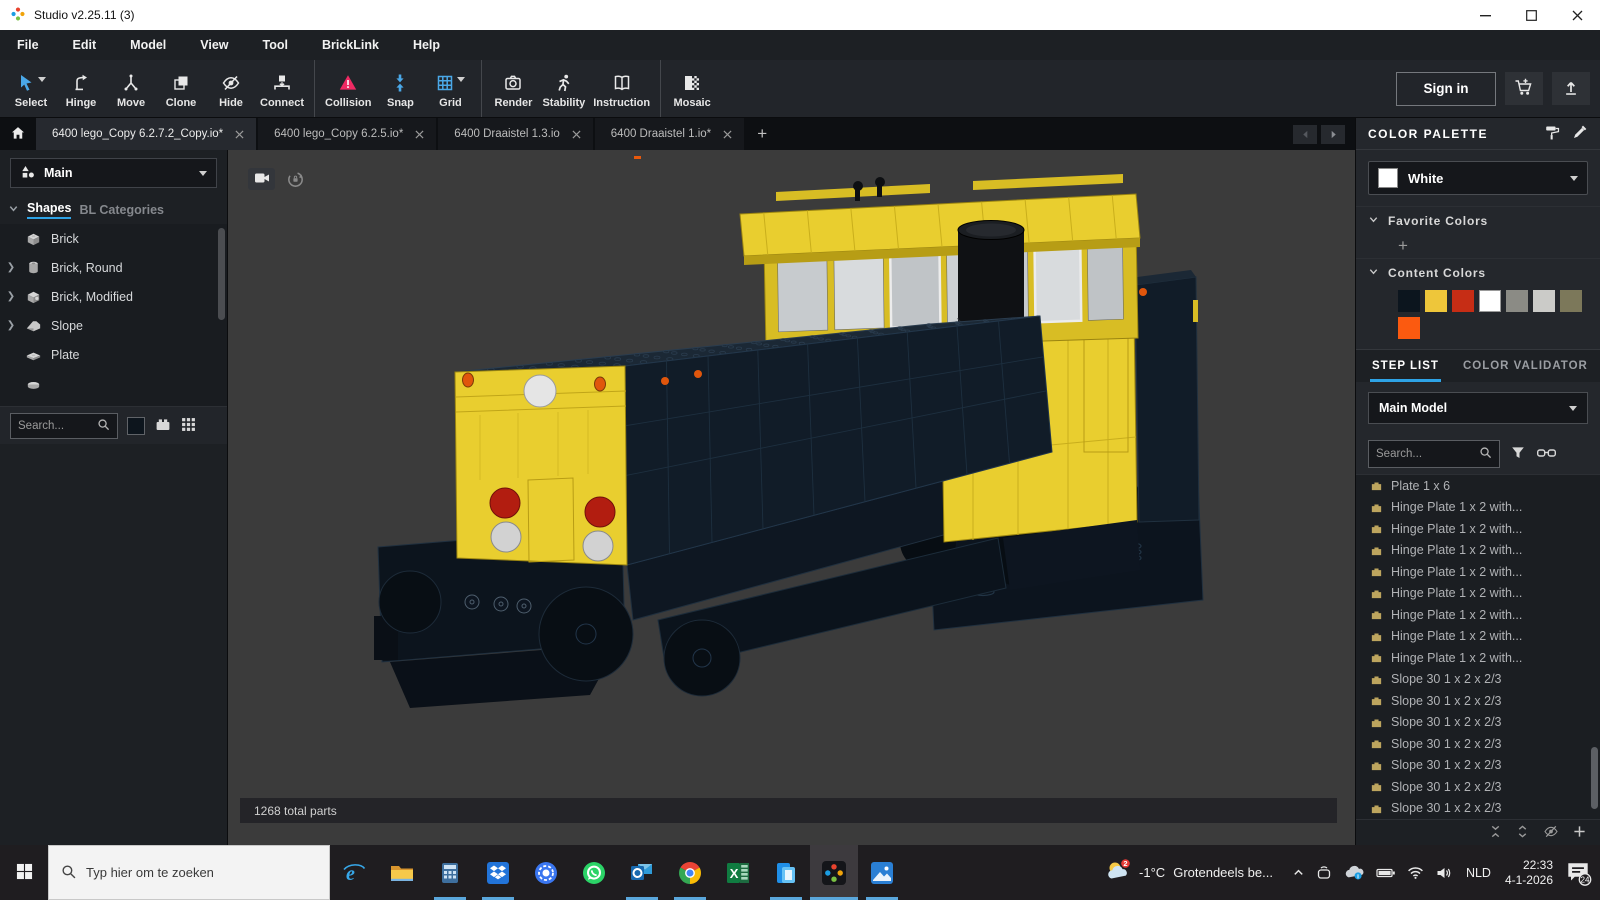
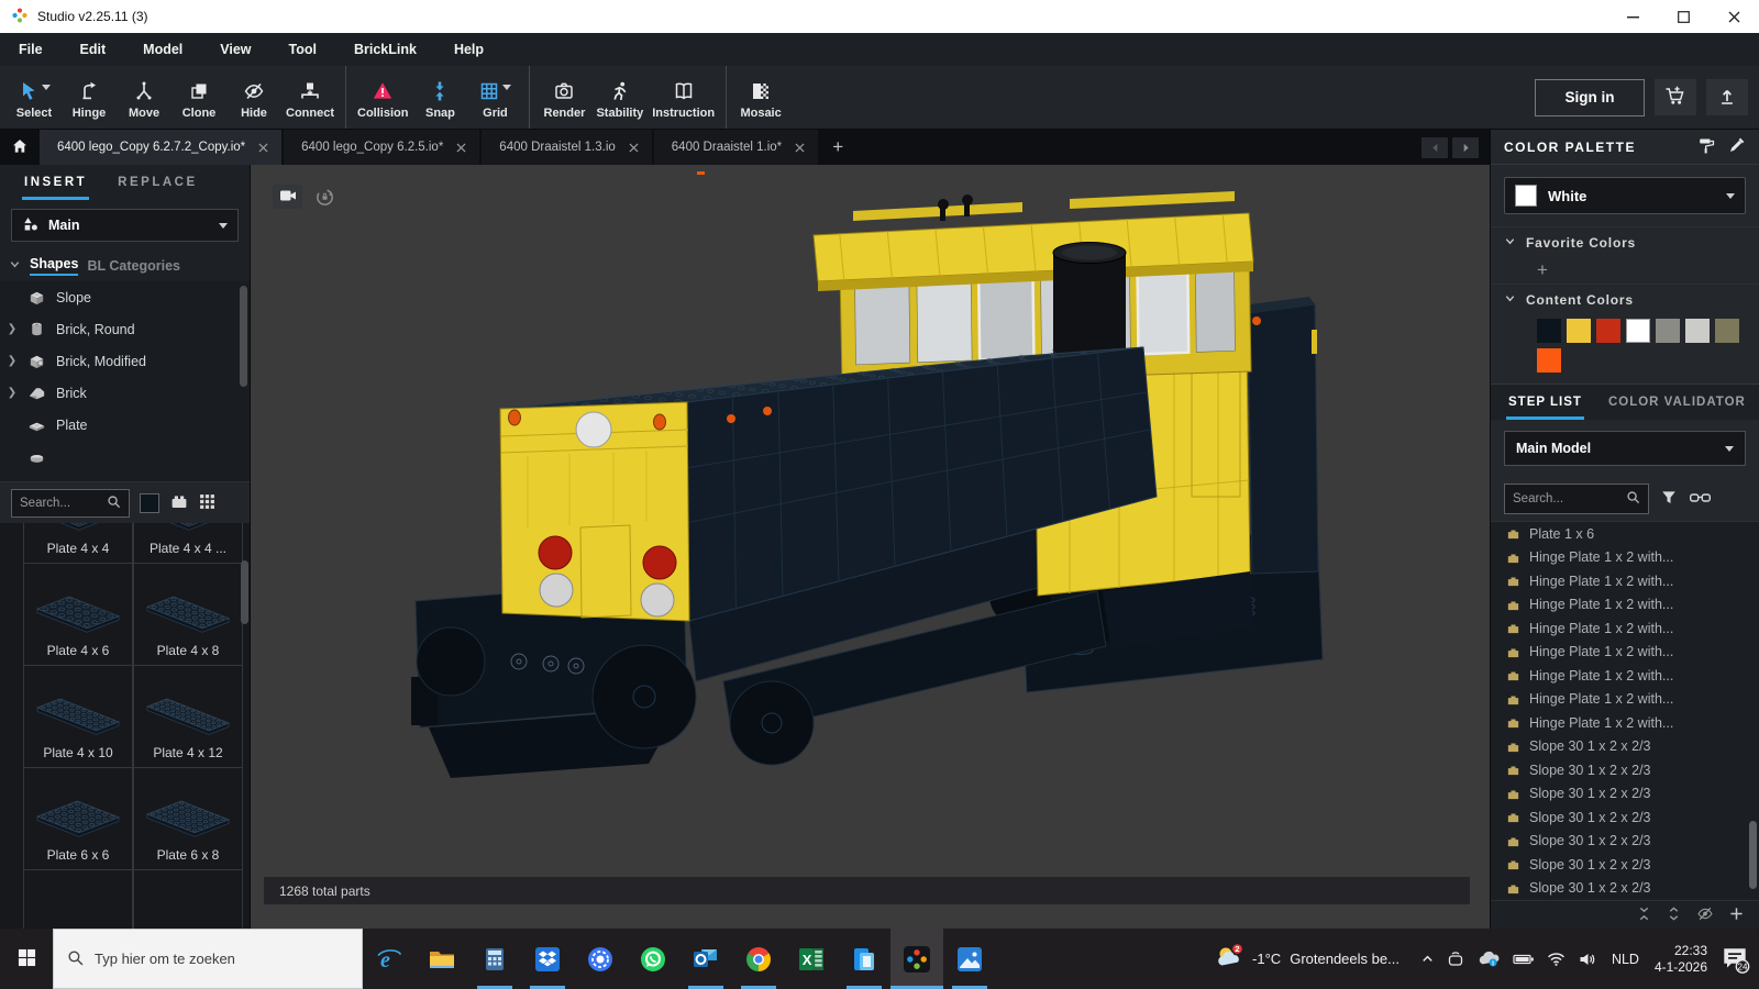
  Studio v2.25.11 (3)
  File
  Edit
  Model
  View
  Tool
  BrickLink
  Help
  Select
  Hinge
  Move
  Clone
  Hide
  Connect
  Collision
  Snap
  Grid
  Render
  Stability
  Instruction
  Mosaic
  Sign in
  6400 lego_Copy 6.2.7.2_Copy.io*
  6400 lego_Copy 6.2.5.io*
  6400 Draaistel 1.3.io
  6400 Draaistel 1.io*
  +
+ INSERT
+ REPLACE
  Main
  Shapes
  BL Categories
- Brick
+ Slope
  ❯
  Brick, Round
  ❯
  Brick, Modified
  ❯
- Slope
+ Brick
  Plate
  Search...
+ Plate 4 x 4
+ Plate 4 x 4 ...
+ Plate 4 x 6
+ Plate 4 x 8
+ Plate 4 x 10
+ Plate 4 x 12
+ Plate 6 x 6
+ Plate 6 x 8
  1268 total parts
  COLOR PALETTE
  White
  Favorite Colors
  +
  Content Colors
  STEP LIST
  COLOR VALIDATOR
  Main Model
  Search...
  Plate 1 x 6
  Hinge Plate 1 x 2 with...
  Hinge Plate 1 x 2 with...
  Hinge Plate 1 x 2 with...
  Hinge Plate 1 x 2 with...
  Hinge Plate 1 x 2 with...
  Hinge Plate 1 x 2 with...
  Hinge Plate 1 x 2 with...
  Hinge Plate 1 x 2 with...
  Slope 30 1 x 2 x 2/3
  Slope 30 1 x 2 x 2/3
  Slope 30 1 x 2 x 2/3
  Slope 30 1 x 2 x 2/3
  Slope 30 1 x 2 x 2/3
  Slope 30 1 x 2 x 2/3
  Slope 30 1 x 2 x 2/3
  Typ hier om te zoeken
  e
  X
  2
  -1°C
  Grotendeels be...
  NLD
  22:33
  4-1-2026
  24
